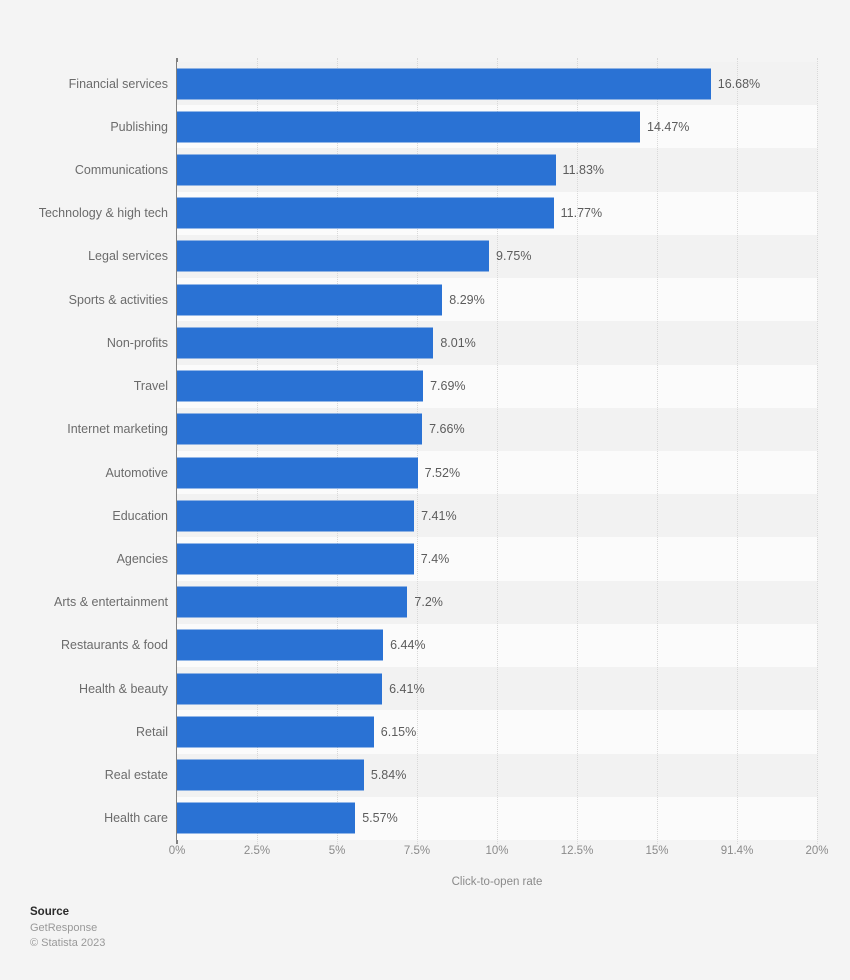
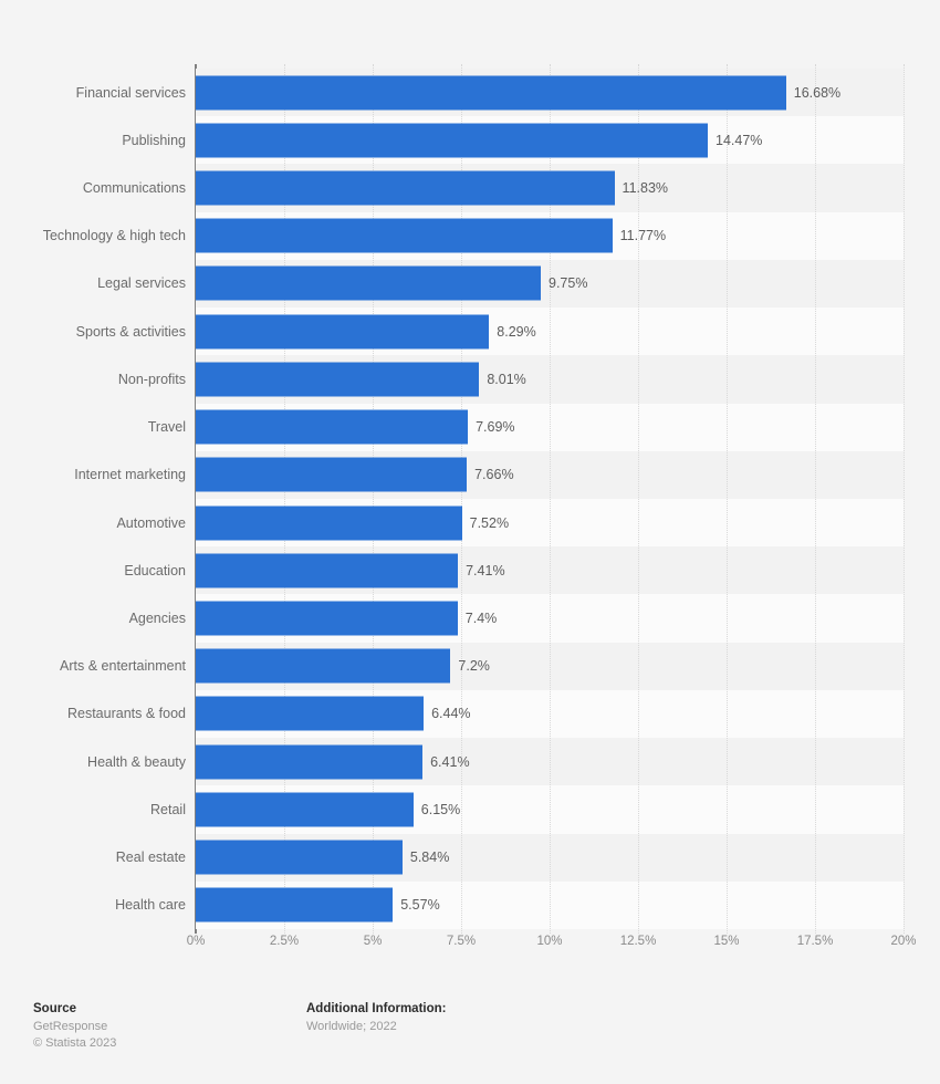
  Financial services
  16.68%
  Publishing
  14.47%
  Communications
  11.83%
  Technology & high tech
  11.77%
  Legal services
  9.75%
  Sports & activities
  8.29%
  Non-profits
  8.01%
  Travel
  7.69%
  Internet marketing
  7.66%
  Automotive
  7.52%
  Education
  7.41%
  Agencies
  7.4%
  Arts & entertainment
  7.2%
  Restaurants & food
  6.44%
  Health & beauty
  6.41%
  Retail
  6.15%
  Real estate
  5.84%
  Health care
  5.57%
  0%
  2.5%
  5%
  7.5%
  10%
  12.5%
  15%
- 91.4%
+ 17.5%
  20%
- Click-to-open rate
  Source
  GetResponse
  © Statista 2023
+ Additional Information:
+ Worldwide; 2022
